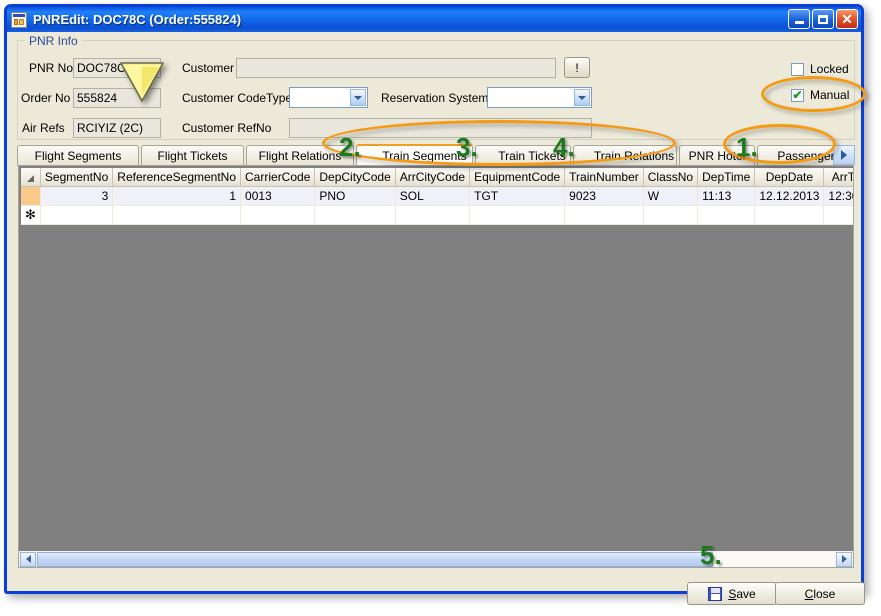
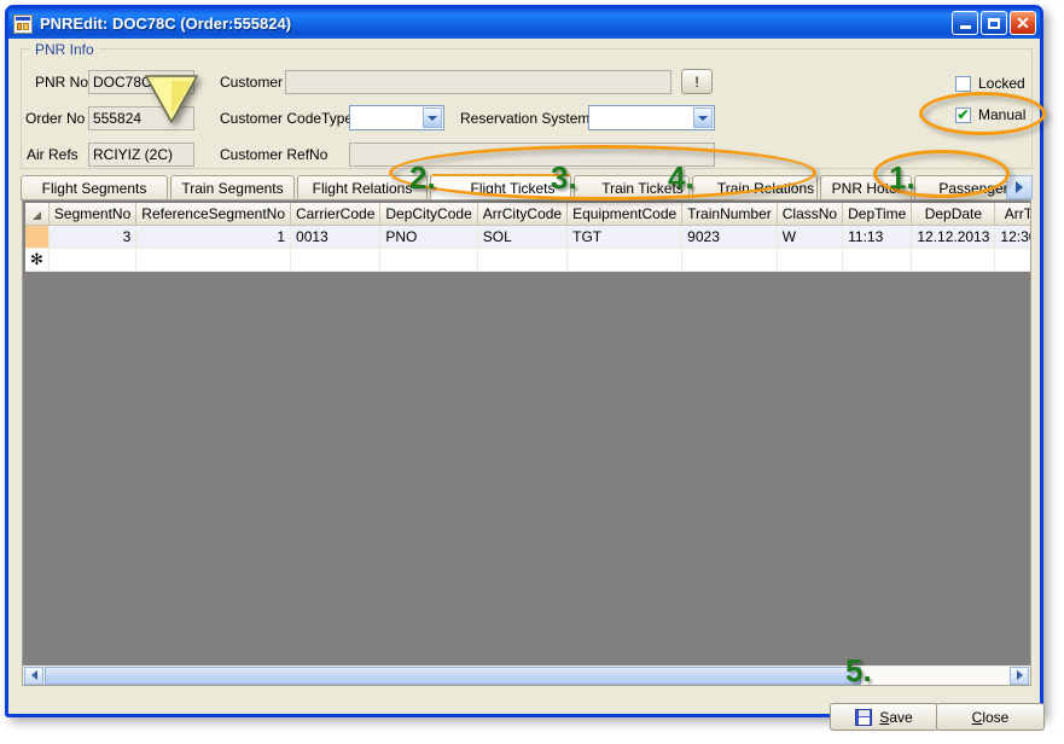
  PNREdit: DOC78C (Order:555824)
  ✕
  PNR Info
  PNR No
  DOC78C
  Order No
  555824
  Air Refs
  RCIYIZ (2C)
  Customer
  !
  Customer CodeTyp
  Reservation System
  Customer RefNo
  Locked
  ✔
  Manual
  Flight Segments
- Flight Tickets
+ Train Segments
  Flight Relations
- Train Segments
+ Flight Tickets
  Train Tickets
  Train Relations
  PNR Hotel
  Passenge
  	SegmentNo	ReferenceSegmentNo	CarrierCode	DepCityCode	ArrCityCode	EquipmentCode	TrainNumber	ClassNo	DepTime	DepDate	ArrT
  	3	1	0013	PNO	SOL	TGT	9023	W	11:13	12.12.2013	12:3
  ✻
  Save
  Close
  1.
  2.
  3.
  4.
  5.
